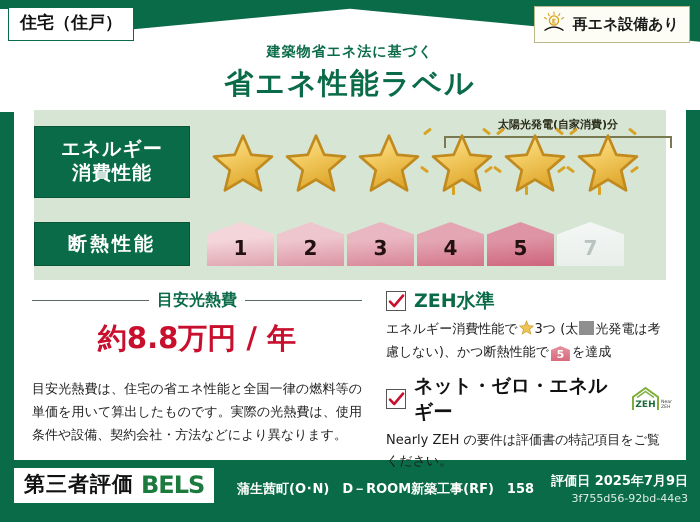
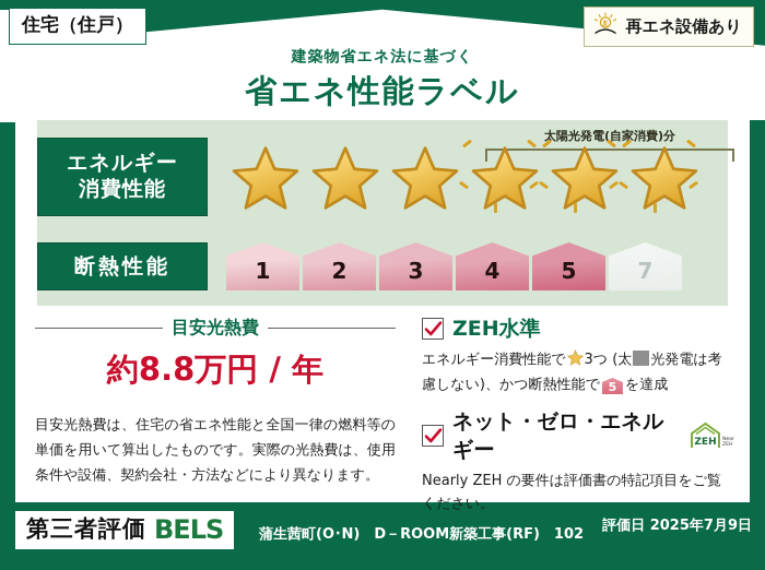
  住宅（住戸）
  E
  再エネ設備あり
  建築物省エネ法に基づく
  省エネ性能ラベル
  太陽光発電(自家消費)分
  エネルギー
  消費性能
  断熱性能
  1
  2
  3
  4
  5
  7
  目安光熱費
  約8.8万円 / 年
  目安光熱費は、住宅の省エネ性能と全国一律の燃料等の単価を用いて算出したものです。実際の光熱費は、使用条件や設備、契約会社・方法などにより異なります。
  ZEH水準
  エネルギー消費性能で 3つ (太 光発電は考慮しない)、かつ断熱性能で 5 を達成
  ネット・ゼロ・エネルギー
  ZEH
  Nearly ZEH の要件は評価書の特記項目をご覧ください。
  第三者評価
  BELS
- 蒲生茜町(O･N) D－ROOM新築工事(RF) 158
+ 蒲生茜町(O･N) D－ROOM新築工事(RF) 102
  評価日 2025年7月9日
- 3f755d56-92bd-44e3
